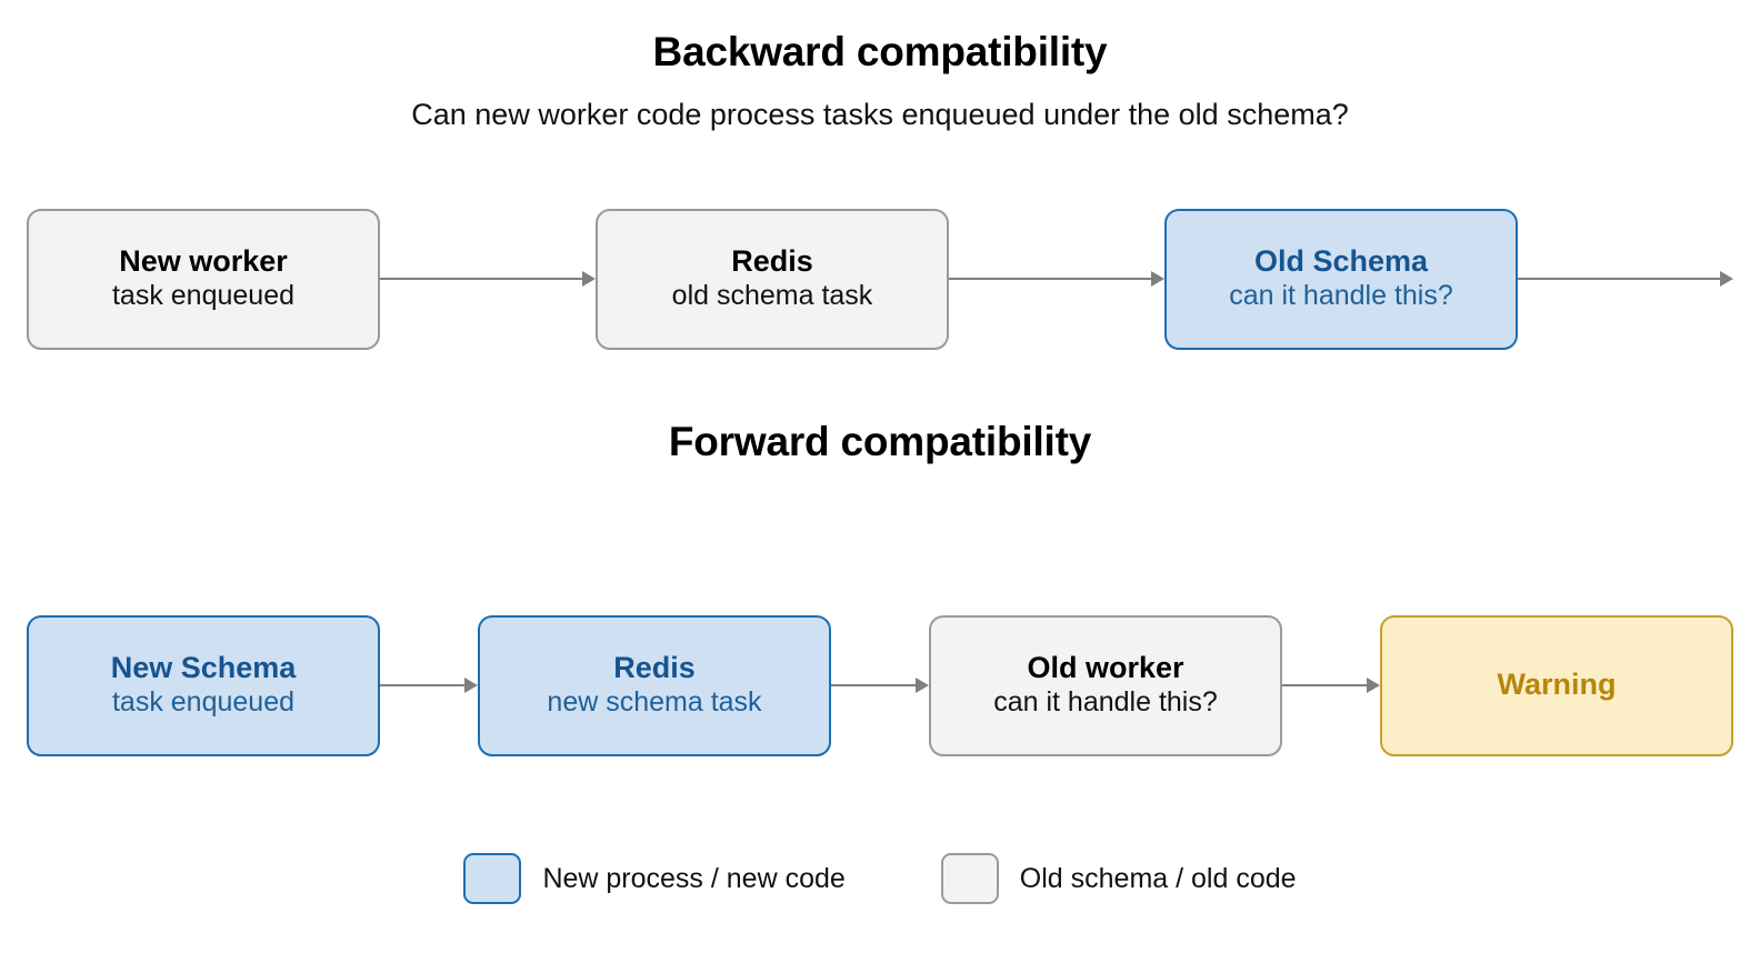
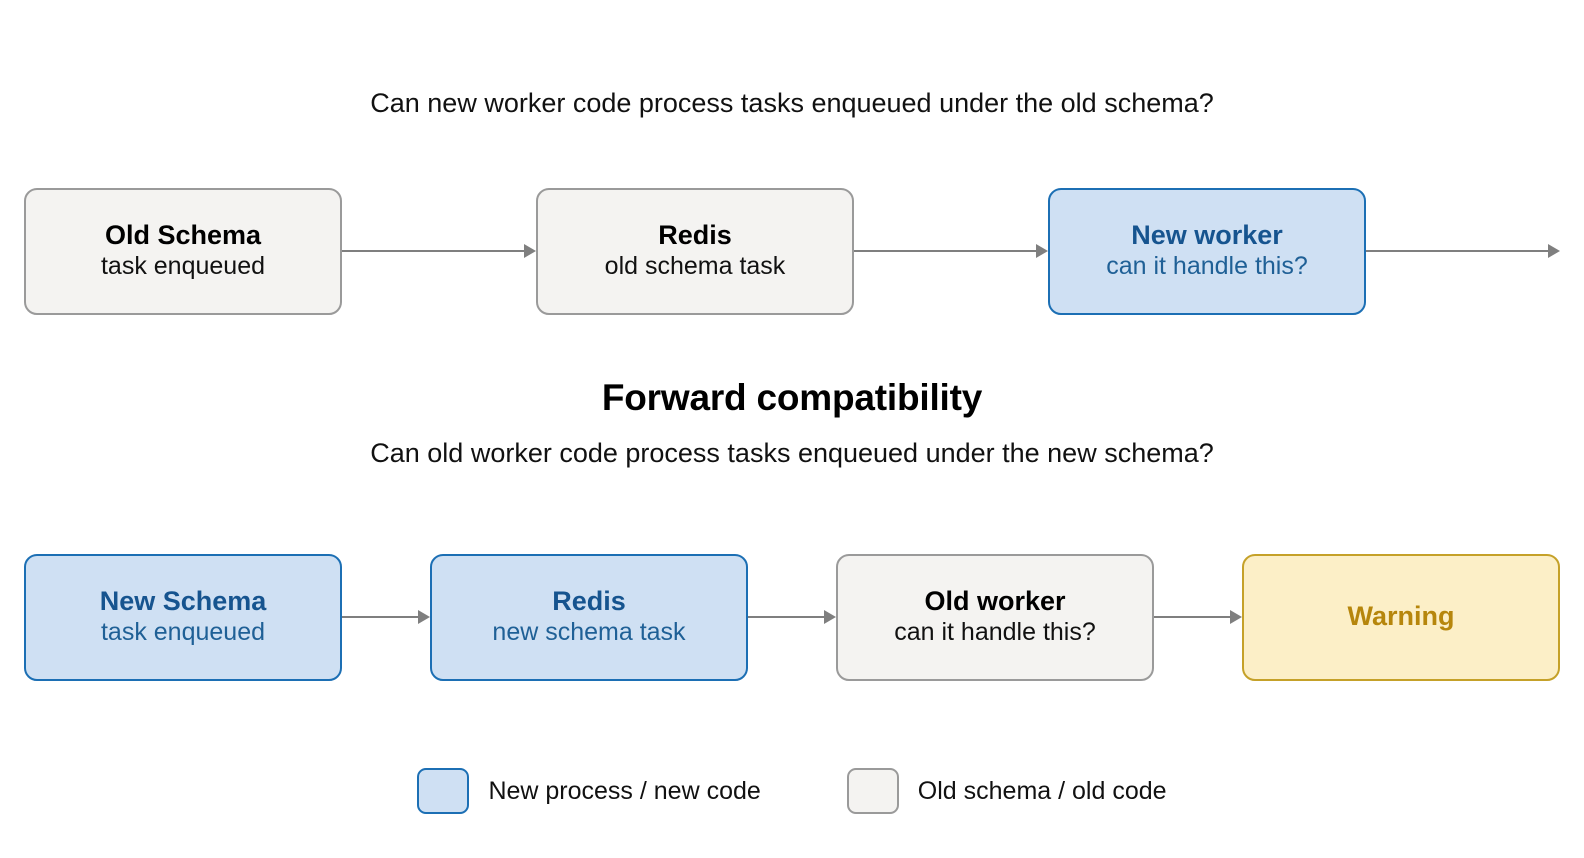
- Backward compatibility
  Can new worker code process tasks enqueued under the old schema?
- New worker
+ Old Schema
  task enqueued
  Redis
  old schema task
- Old Schema
+ New worker
  can it handle this?
  Forward compatibility
+ Can old worker code process tasks enqueued under the new schema?
  New Schema
  task enqueued
  Redis
  new schema task
  Old worker
  can it handle this?
  Warning
  New process / new code
  Old schema / old code
